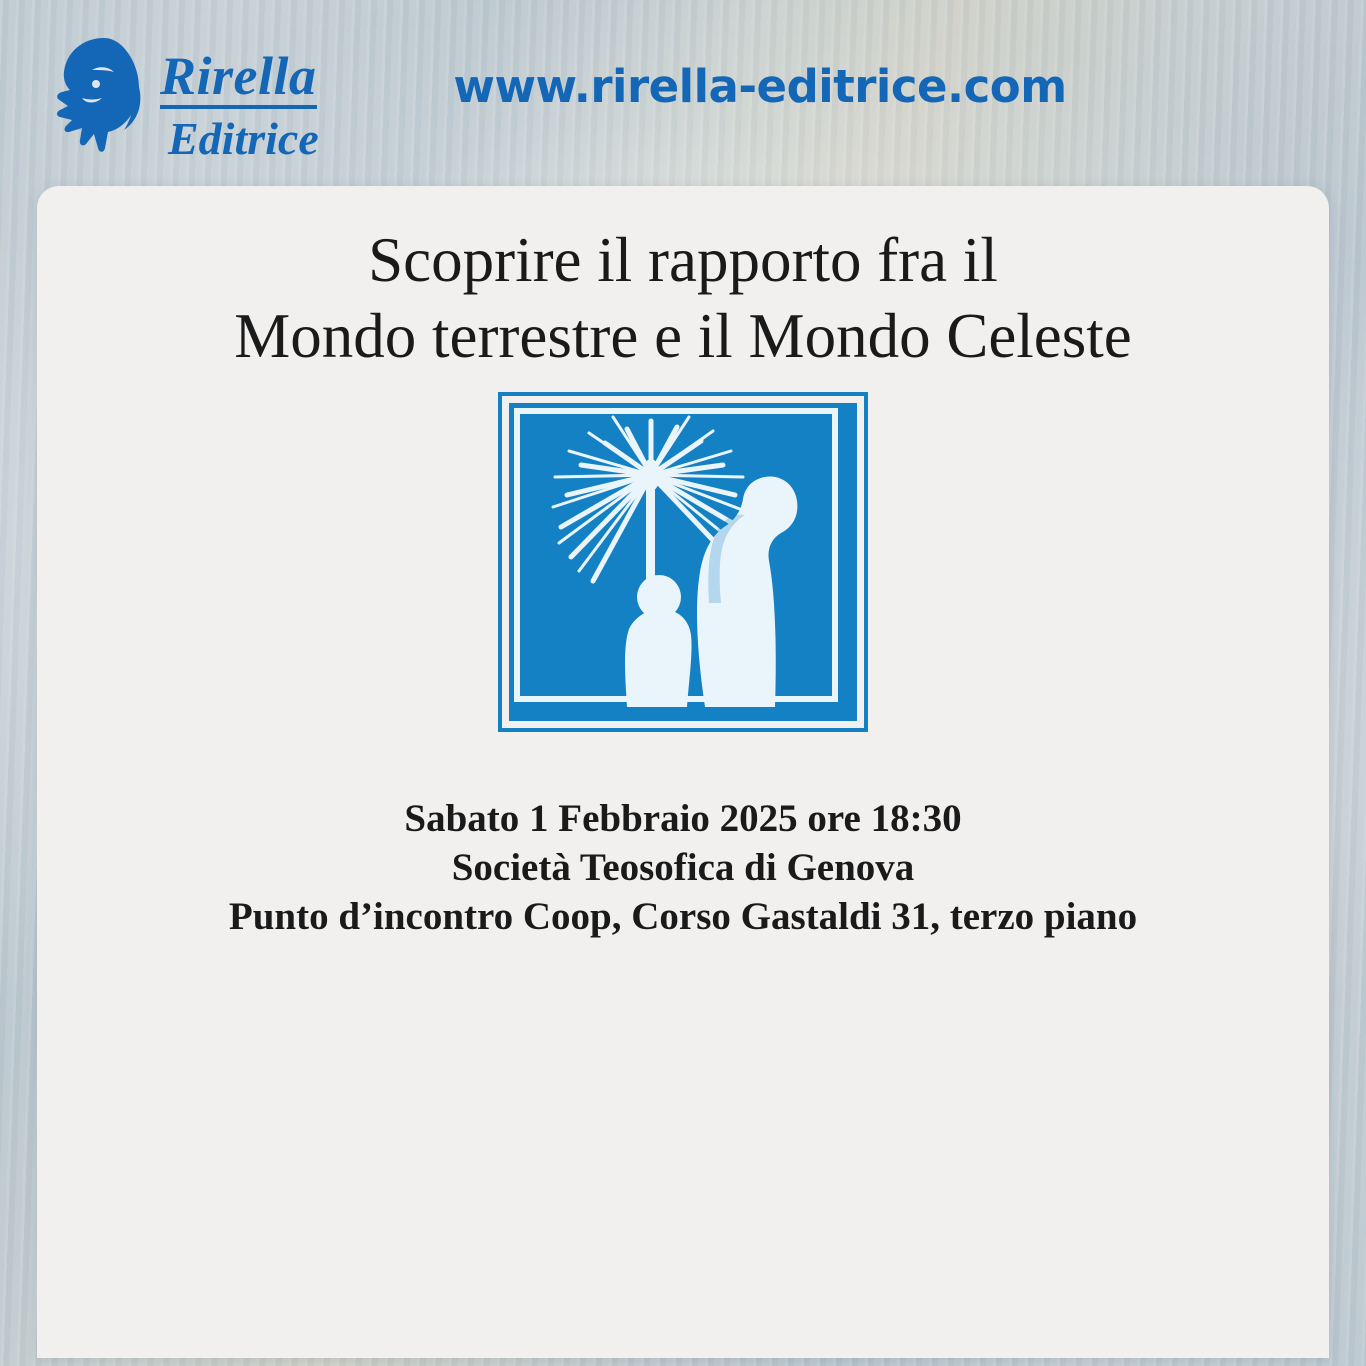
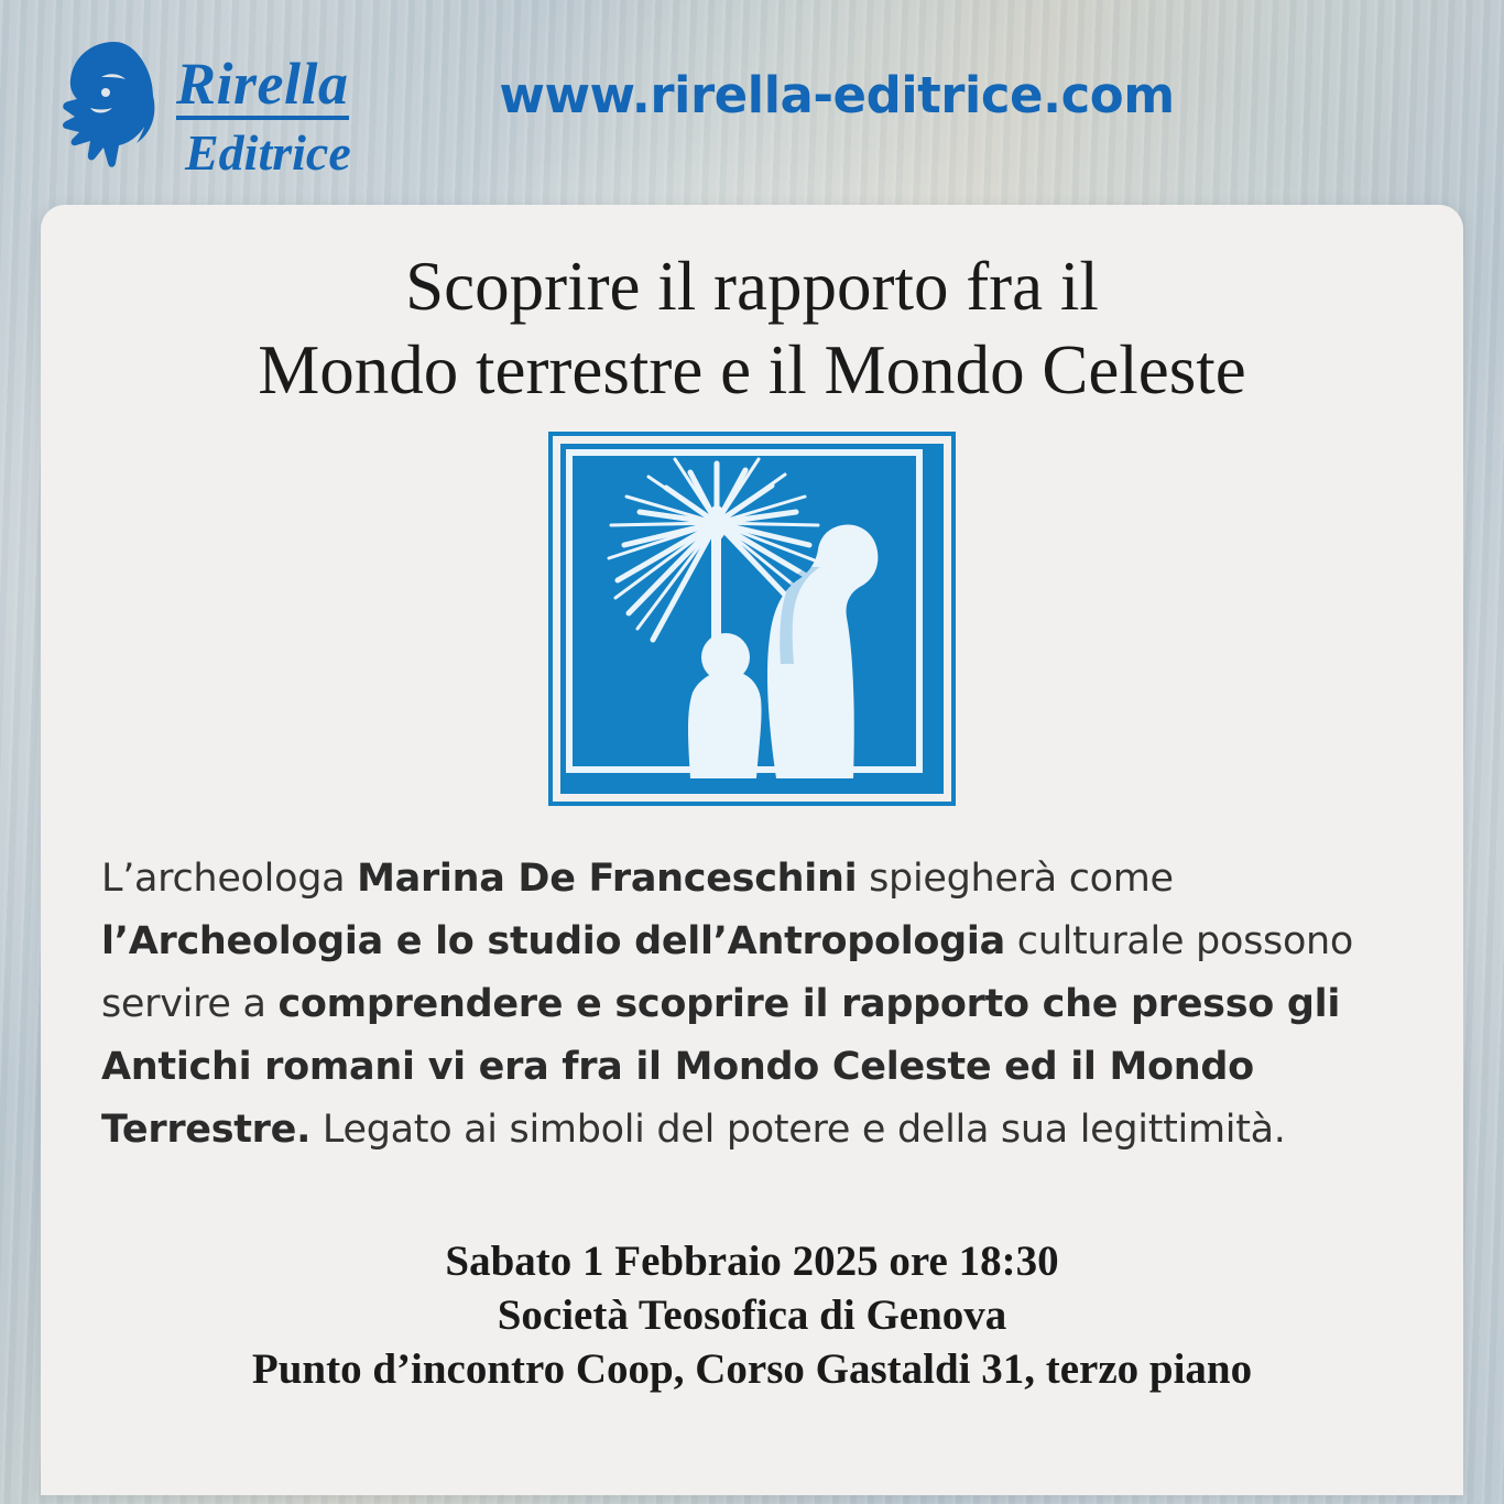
  Rirella
  Editrice
  www.rirella-editrice.com
  Scoprire il rapporto fra il
  Mondo terrestre e il Mondo Celeste
+ L’archeologa Marina De Franceschini spiegherà come l’Archeologia e lo studio dell’Antropologia culturale possono servire a comprendere e scoprire il rapporto che presso gli Antichi romani vi era fra il Mondo Celeste ed il Mondo Terrestre. Legato ai simboli del potere e della sua legittimità.
  Sabato 1 Febbraio 2025 ore 18:30
  Società Teosofica di Genova
  Punto d’incontro Coop, Corso Gastaldi 31, terzo piano
